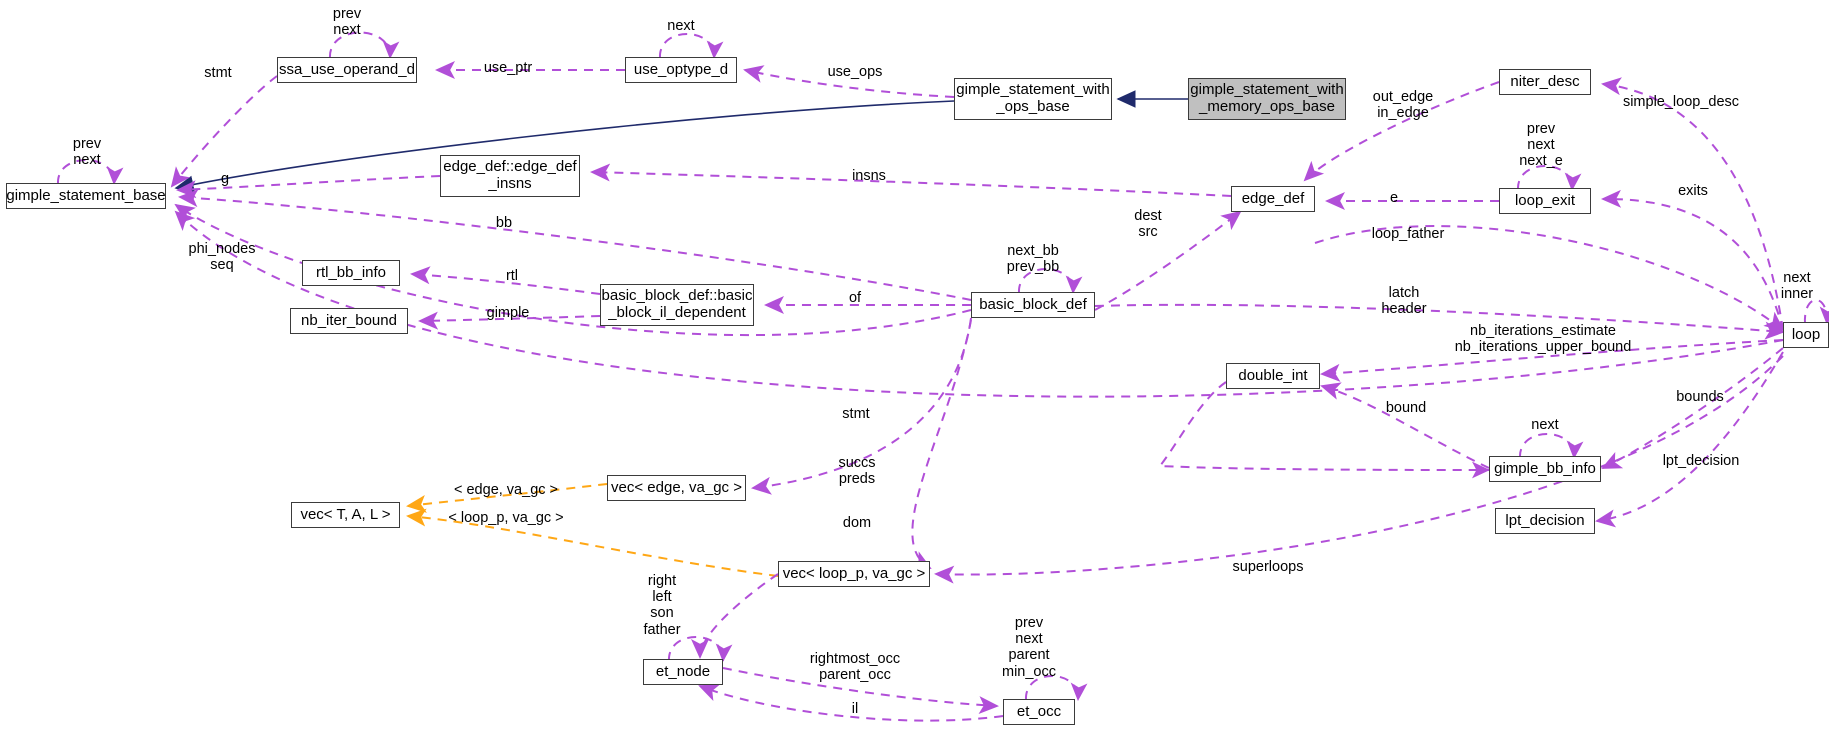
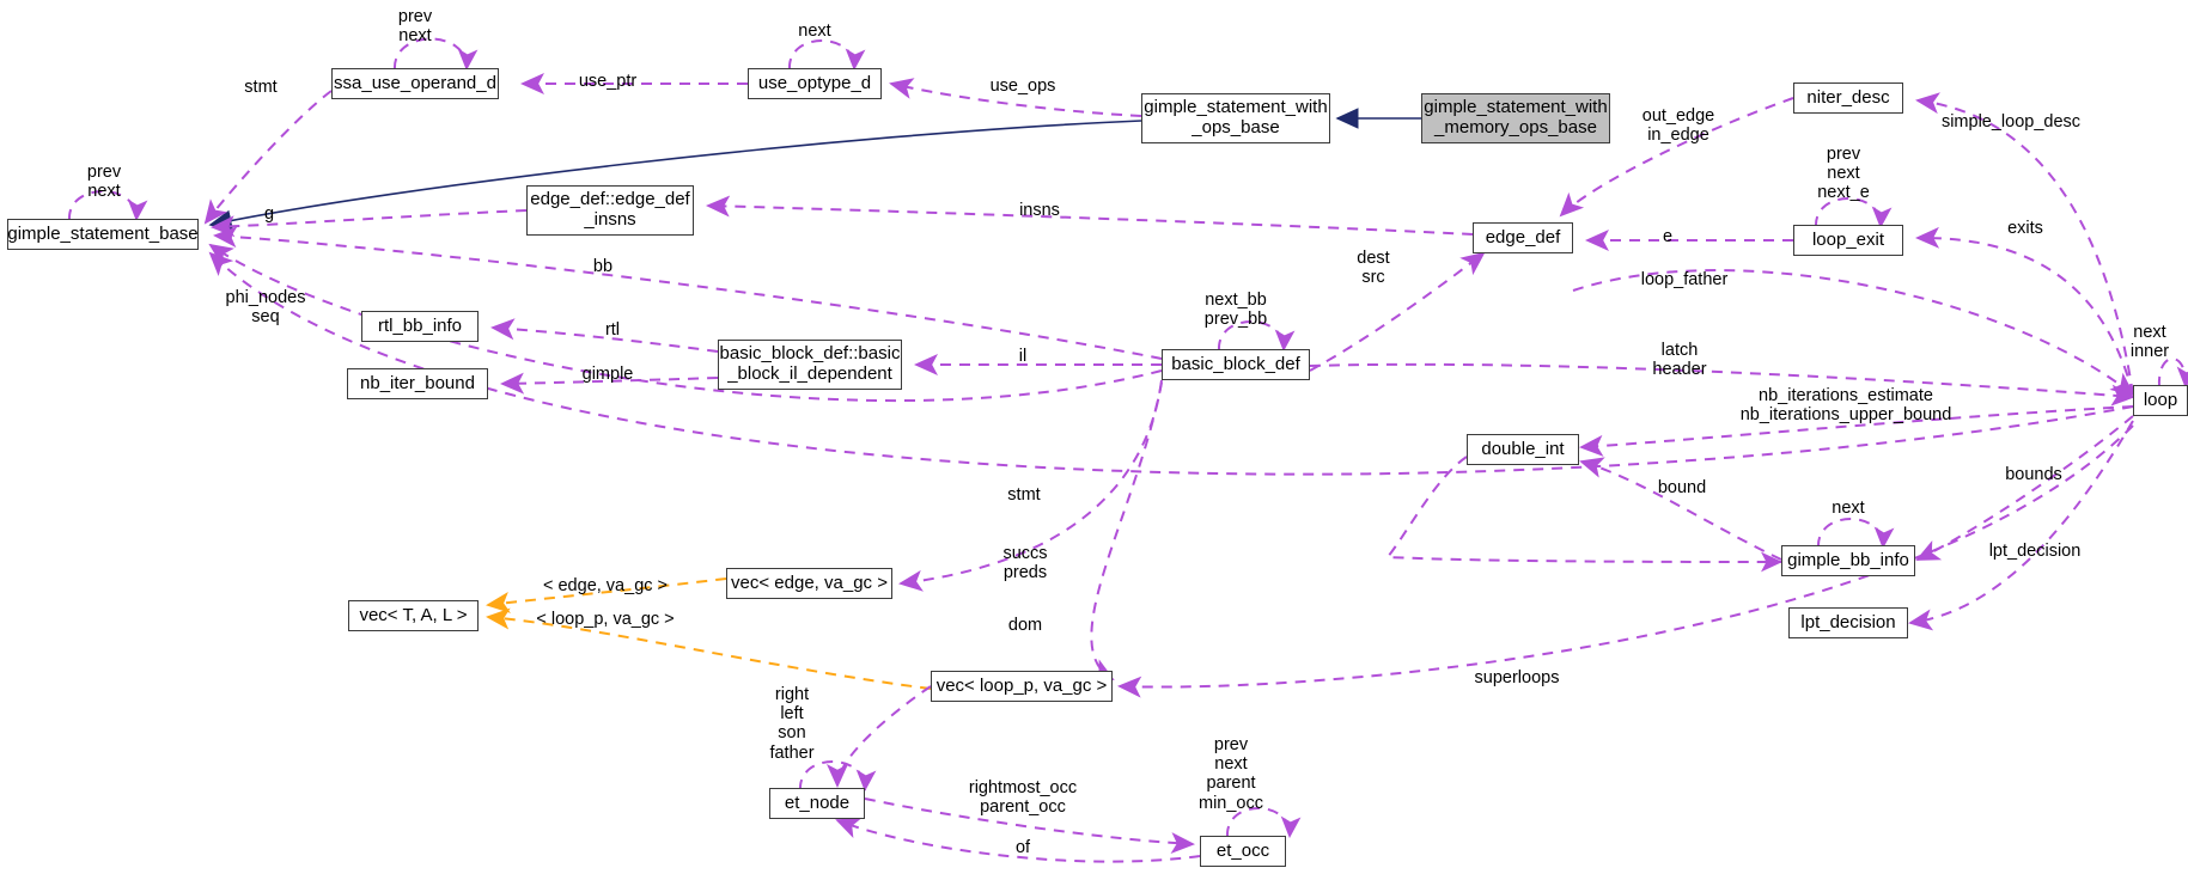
  gimple_statement_base
  ssa_use_operand_d
  use_optype_d
  gimple_statement_with
  _ops_base
  gimple_statement_with
  _memory_ops_base
  edge_def::edge_def
  _insns
  niter_desc
  edge_def
  loop_exit
  rtl_bb_info
  nb_iter_bound
  basic_block_def::basic
  _block_il_dependent
  basic_block_def
  loop
  double_int
  gimple_bb_info
  lpt_decision
  vec< edge, va_gc >
  vec< T, A, L >
  vec< loop_p, va_gc >
  et_node
  et_occ
  prev
  next
  next
  stmt
  use_ptr
  use_ops
  out_edge
  in_edge
  simple_loop_desc
  prev
  next
  next_e
  prev
  next
  insns
  g
  e
  exits
  dest
  src
  bb
  loop_father
  next_bb
  prev_bb
  phi_nodes
  seq
  next
  inner
  latch
  header
  rtl
- of
+ il
  gimple
  nb_iterations_estimate
  nb_iterations_upper_bound
  bound
  bounds
  stmt
  next
  lpt_decision
  succs
  preds
  < edge, va_gc >
  dom
  < loop_p, va_gc >
  superloops
  right
  left
  son
  father
  prev
  next
  parent
  min_occ
  rightmost_occ
  parent_occ
- il
+ of
